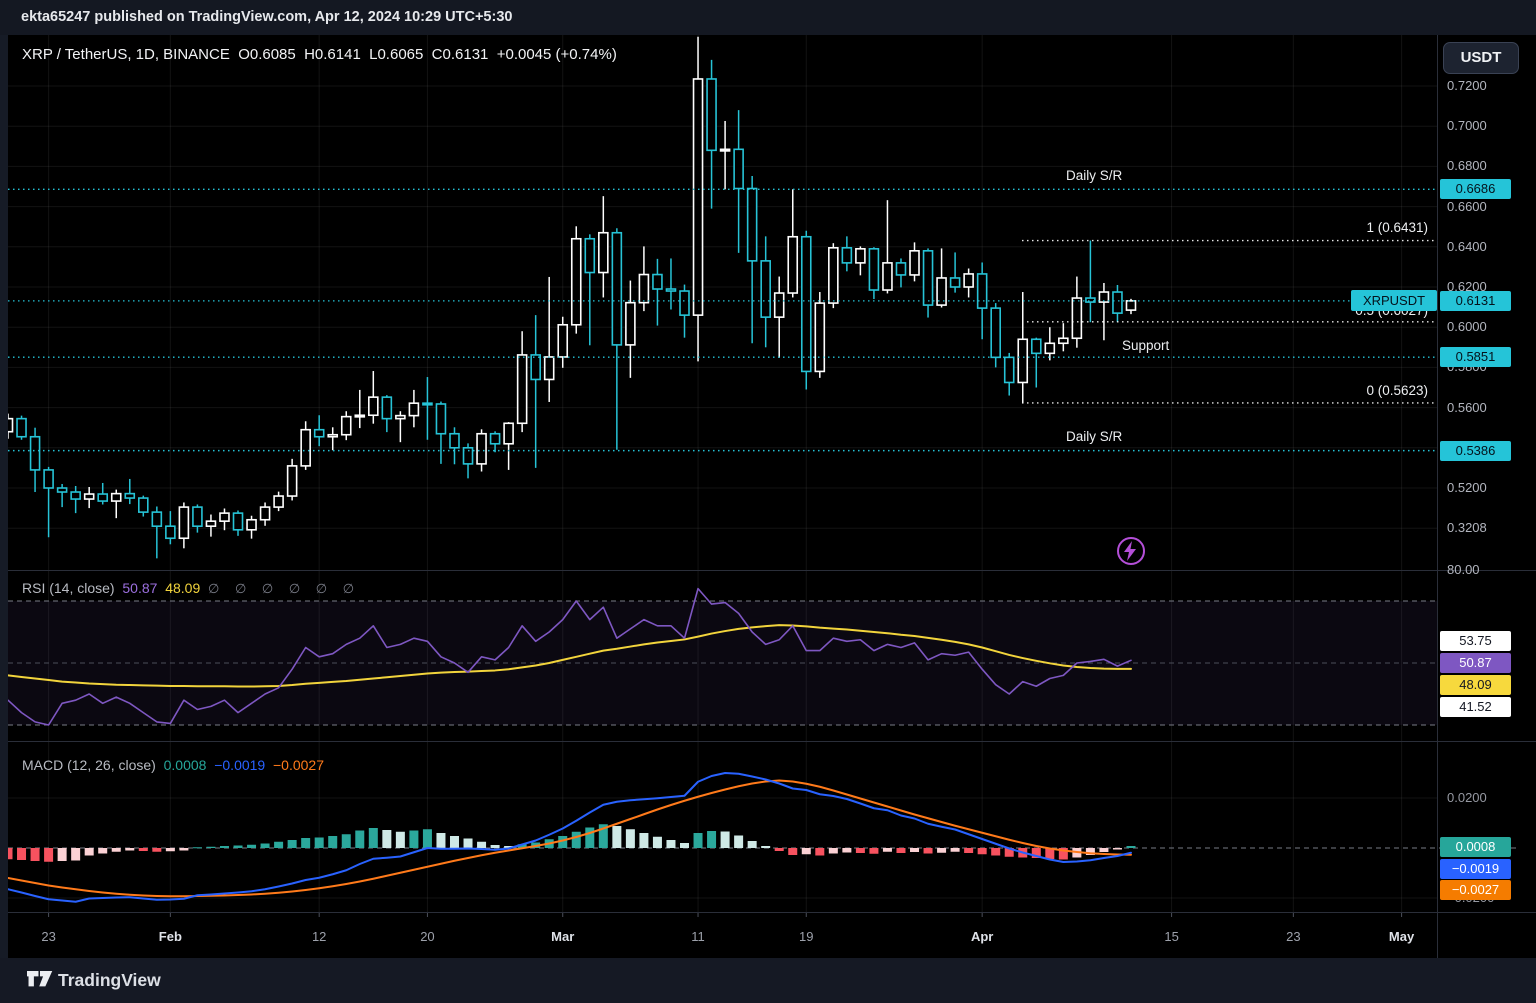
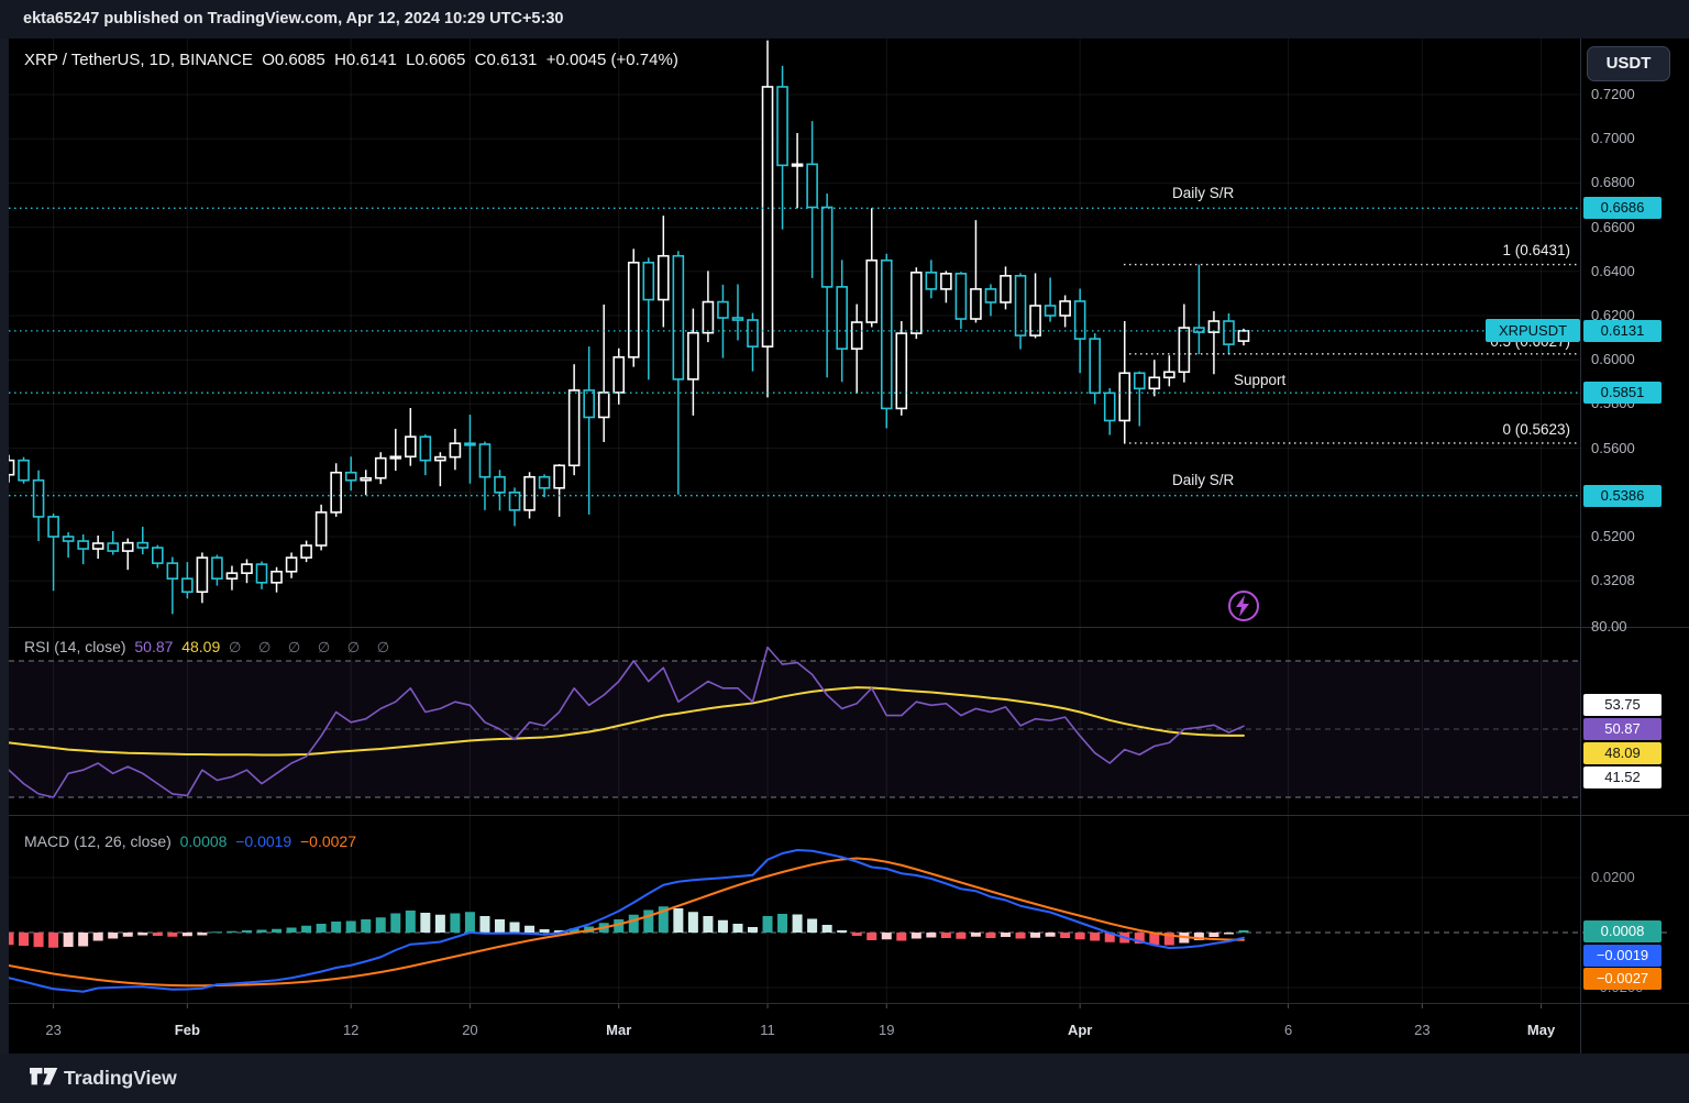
  ekta65247 published on TradingView.com, Apr 12, 2024 10:29 UTC+5:30
  XRP / TetherUS, 1D, BINANCE O0.6085 H0.6141 L0.6065 C0.6131 +0.0045 (+0.74%)
  USDT
  RSI (14, close) 50.87 48.09 ∅ ∅ ∅ ∅ ∅ ∅
  MACD (12, 26, close) 0.0008 −0.0019 −0.0027
  0.7200
  0.7000
  0.6800
  0.6600
  0.6400
  0.6200
  0.6000
  0.5600
  0.5200
  0.3208
  80.00
  0.0200
  0.6686
  0.5851
  0.5386
  0.6131
  XRPUSDT
  53.75
  50.87
  48.09
  41.52
  0.0008
  −0.0019
  −0.0027
  Daily S/R
  1 (0.6431)
  Support
  0 (0.5623)
  Daily S/R
  23
  Feb
  12
  20
  Mar
  11
  19
  Apr
- 15
+ 6
  23
  May
  TradingView
